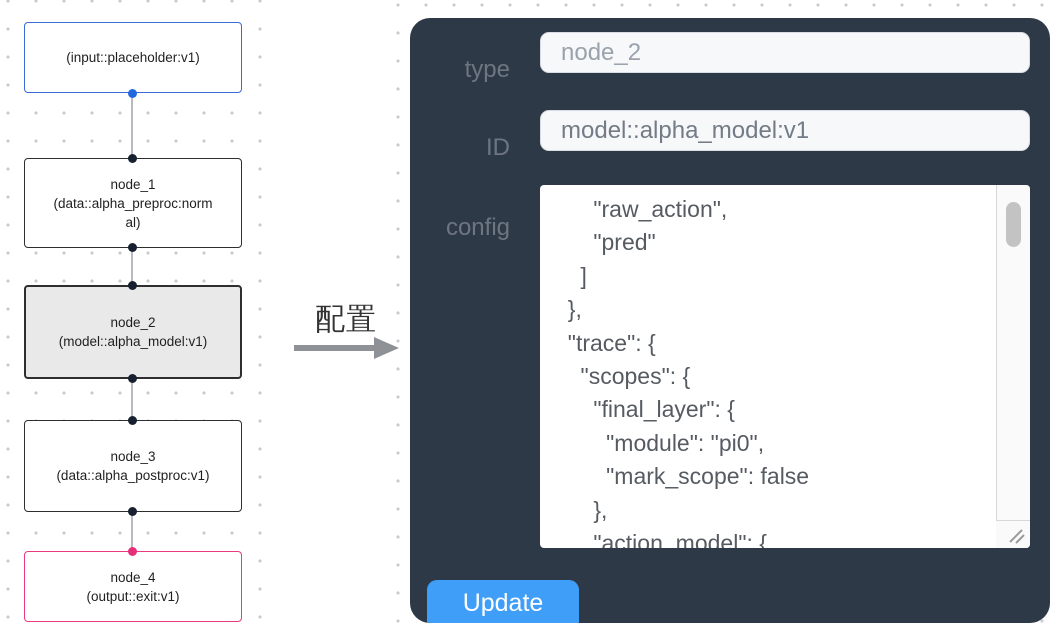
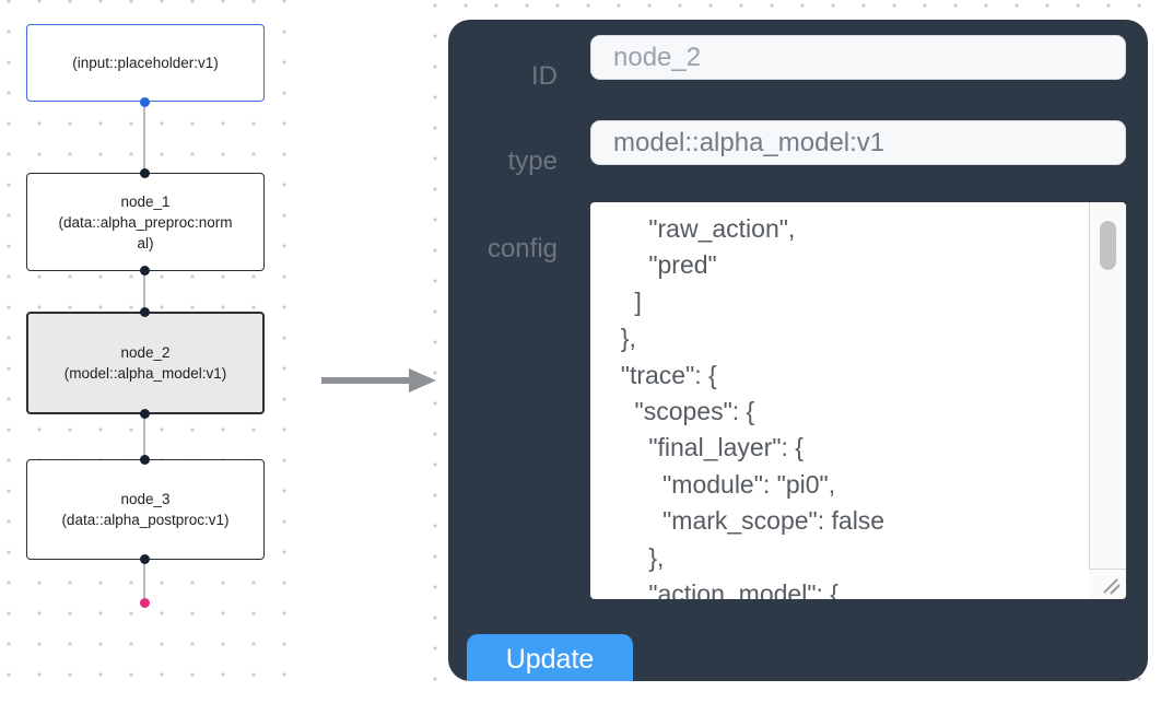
  (input::placeholder:v1)
  node_1
  (data::alpha_preproc:normal)
  node_2
  (model::alpha_model:v1)
  node_3
  (data::alpha_postproc:v1)
- node_4
- (output::exit:v1)
- 配置
- type
+ ID
  node_2
- ID
+ type
  model::alpha_model:v1
  config
  "raw_action",
  "pred"
  ]
  },
  "trace": {
  "scopes": {
  "final_layer": {
  "module": "pi0",
  "mark_scope": false
  },
  "action_model": {
  Update
